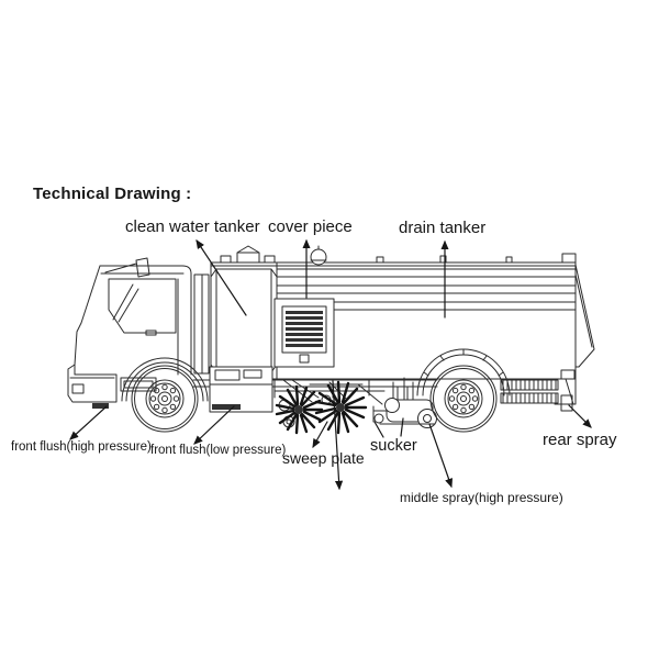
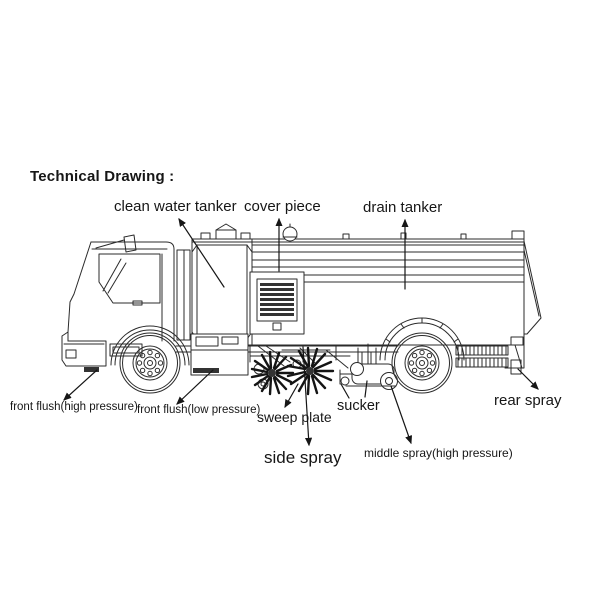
  Technical Drawing :
  clean water tanker
  cover piece
  drain tanker
  front flush(high pressure)
  front flush(low pressure)
  sweep plate
  sucker
+ side spray
  middle spray(high pressure)
  rear spray
